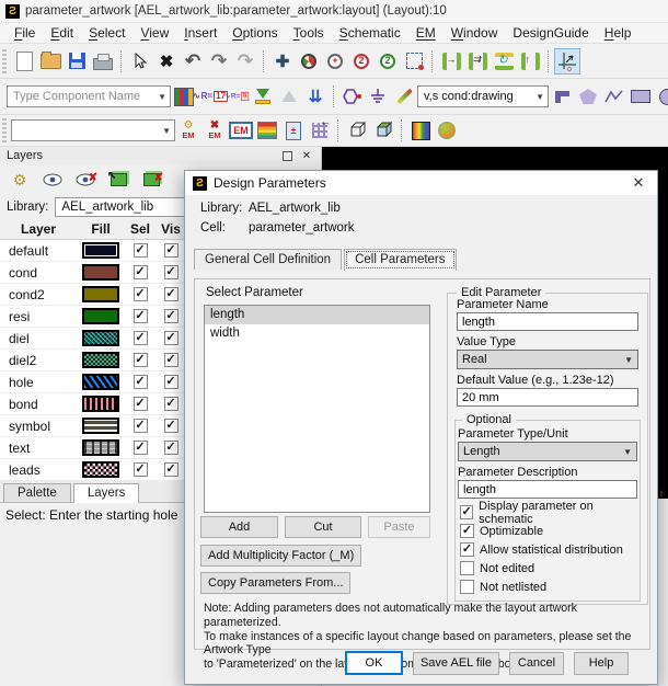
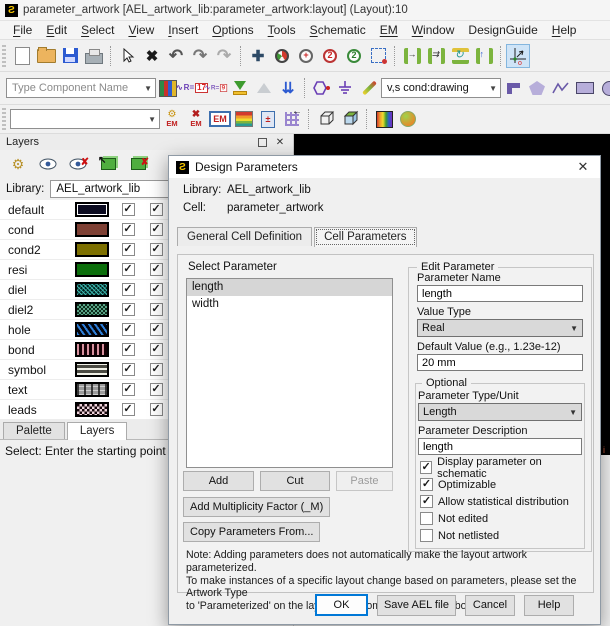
  Ƨ
  parameter_artwork [AEL_artwork_lib:parameter_artwork:layout] (Layout):10
  File
  Edit
  Select
  View
  Insert
  Options
  Tools
  Schematic
  EM
  Window
  DesignGuide
  Help
  ✖
  ↶
  ↷
  ↷
  ✚
  +
  2
  2
  Type Component Name
  ▼
  ∿
  R=
  17
  ⇊
  v,s cond:drawing
  ▼
  ▼
  ⚙
  EM
  ✖
  EM
  EM
  ±
  i
  Layers
  ✕
  ⚙
  ✘
  ↖
  ✘
  Library:
  AEL_artwork_lib
- Layer
- Fill
- Sel
- Vis
  default
  cond
  cond2
  resi
  diel
  diel2
  hole
  bond
  symbol
  text
  leads
  Palette
  Layers
- Select: Enter the starting hole
+ Select: Enter the starting point
  Ƨ
  Design Parameters
  ✕
  Library:
  AEL_artwork_lib
  Cell:
  parameter_artwork
  General Cell Definition
  Cell Parameters
  Select Parameter
  length
  width
  Add
  Cut
  Paste
  Add Multiplicity Factor (_M)
  Copy Parameters From...
  Edit Parameter
  Parameter Name
  length
  Value Type
  Real
  ▼
  Default Value (e.g., 1.23e-12)
  20 mm
  Optional
  Parameter Type/Unit
  Length
  ▼
  Parameter Description
  length
  Display parameter on schematic
  Optimizable
  Allow statistical distribution
  Not edited
  Not netlisted
  Note: Adding parameters does not automatically make the layout artwork parameterized.
  To make instances of a specific layout change based on parameters, please set the Artwork Type
  OK
  Save AEL file
  Cancel
  Help
